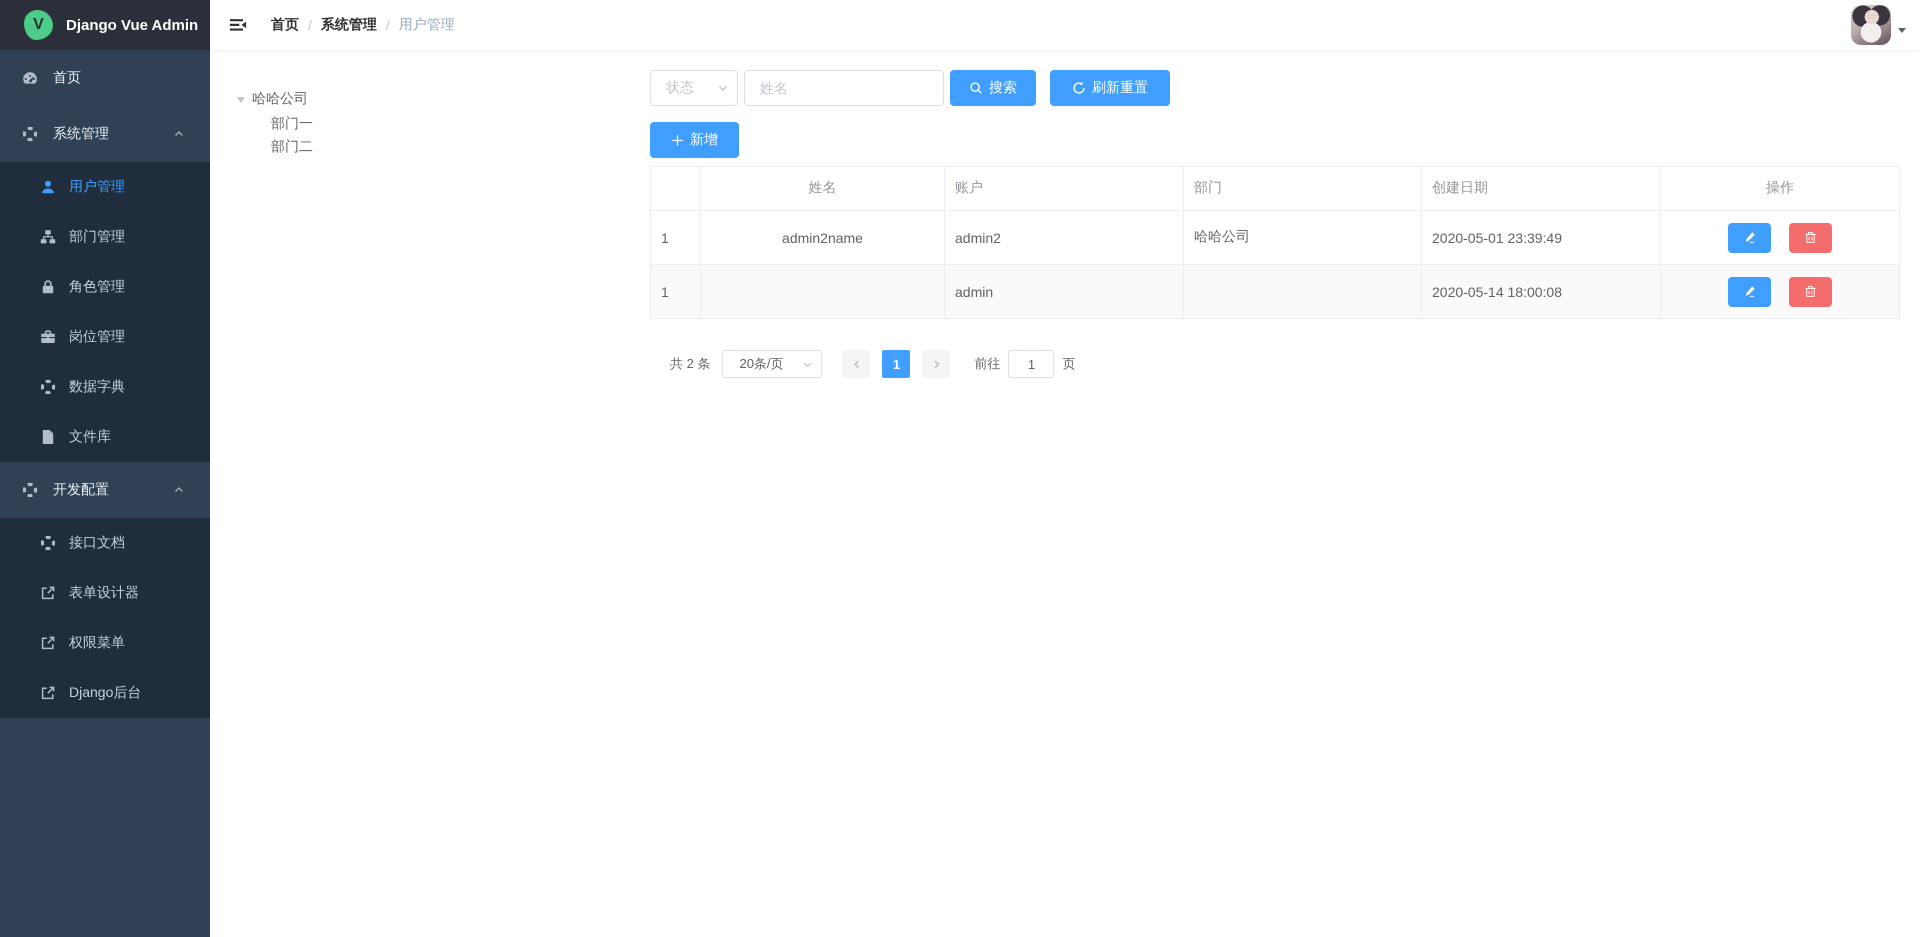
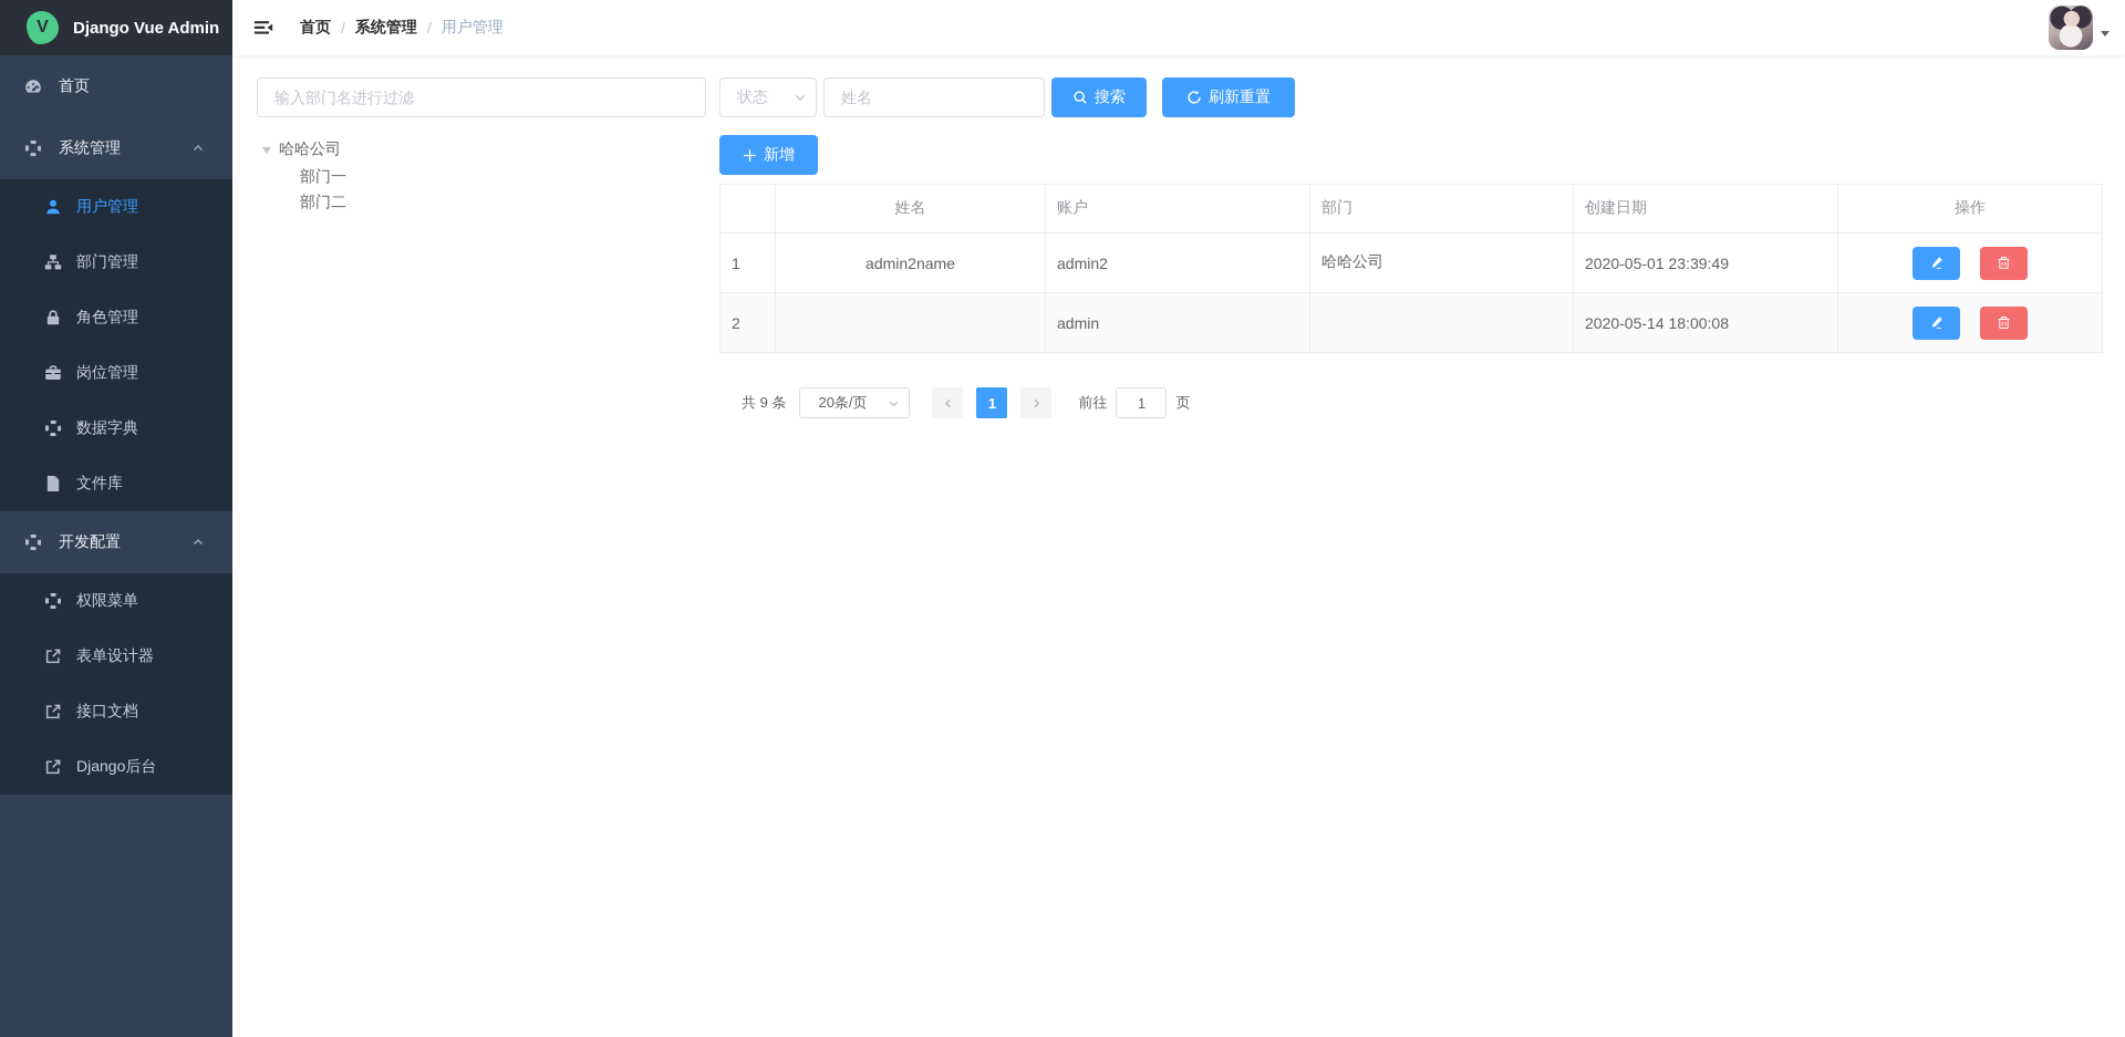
  V
  Django Vue Admin
  首页
  系统管理
  用户管理
  部门管理
  角色管理
  岗位管理
  数据字典
  文件库
  开发配置
- 接口文档
+ 权限菜单
  表单设计器
- 权限菜单
+ 接口文档
  Django后台
  首页
  /
  系统管理
  /
  用户管理
+ 输入部门名进行过滤
  哈哈公司
  部门一
  部门二
  状态
  姓名
  搜索
  刷新重置
  新增
  	姓名	账户	部门	创建日期	操作
  1	admin2name	admin2	哈哈公司	2020-05-01 23:39:49
- 1		admin		2020-05-14 18:00:08
+ 2		admin		2020-05-14 18:00:08
- 共 2 条
+ 共 9 条
  20条/页
  1
  前往
  1
  页
